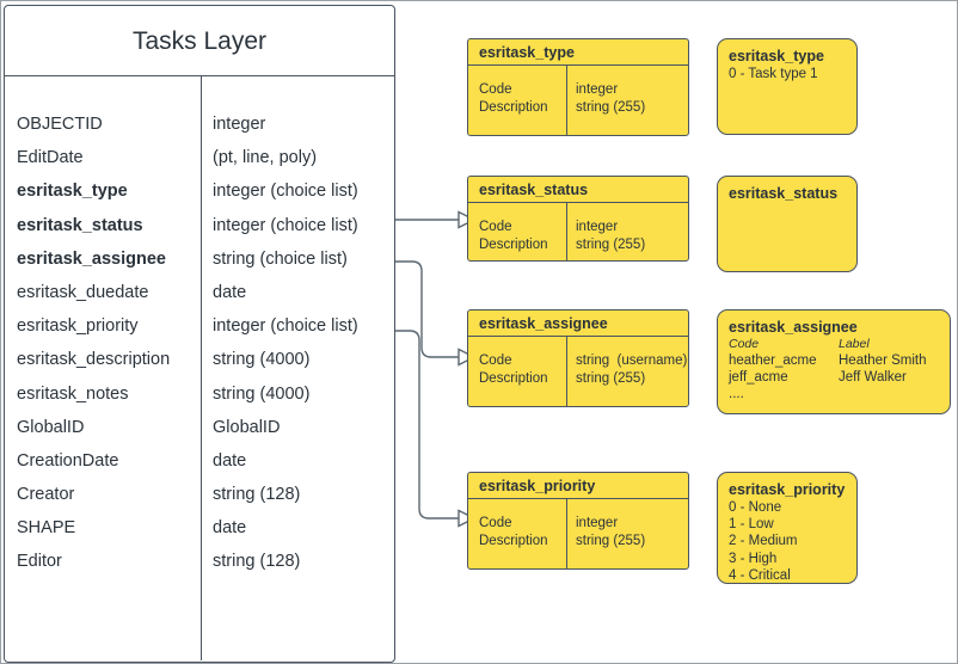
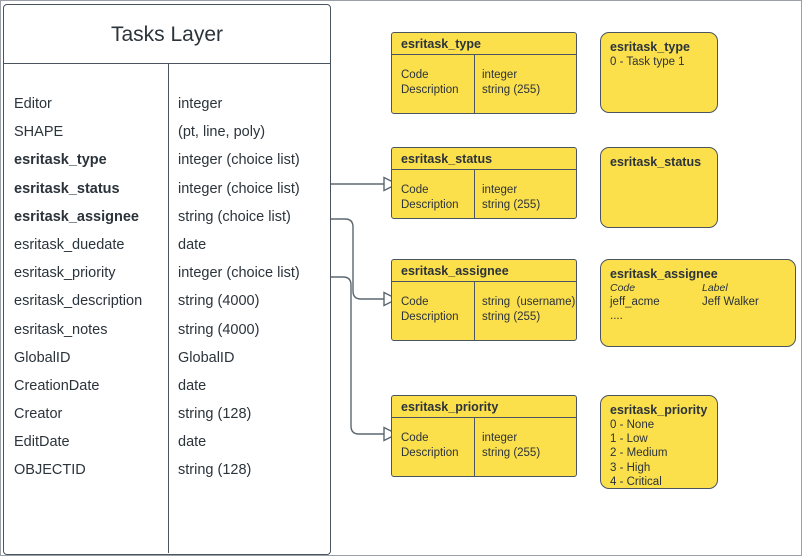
  Tasks Layer
- OBJECTID
+ Editor
  integer
- EditDate
+ SHAPE
  (pt, line, poly)
  esritask_type
  integer (choice list)
  esritask_status
  integer (choice list)
  esritask_assignee
  string (choice list)
  esritask_duedate
  date
  esritask_priority
  integer (choice list)
  esritask_description
  string (4000)
  esritask_notes
  string (4000)
  GlobalID
  GlobalID
  CreationDate
  date
  Creator
  string (128)
- SHAPE
+ EditDate
  date
- Editor
+ OBJECTID
  string (128)
  esritask_type
  Code
  Description
  integer
  string (255)
  esritask_status
  Code
  Description
  integer
  string (255)
  esritask_assignee
  Code
  Description
  string (username)
  string (255)
  esritask_priority
  Code
  Description
  integer
  string (255)
  esritask_type
  0 - Task type 1
  esritask_status
  esritask_assignee
  Code
  Label
- heather_acme
- Heather Smith
  jeff_acme
  Jeff Walker
  ....
  esritask_priority
  0 - None
  1 - Low
  2 - Medium
  3 - High
  4 - Critical
